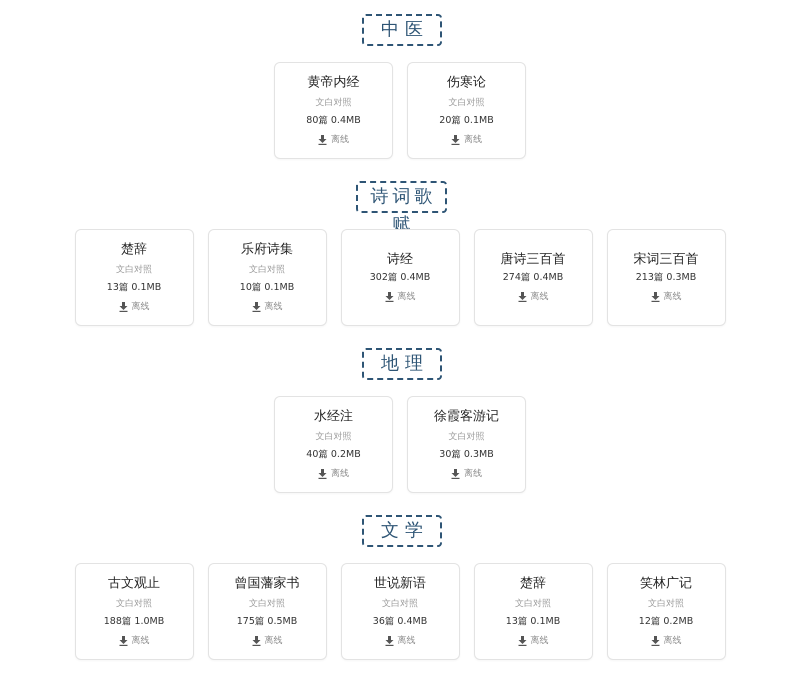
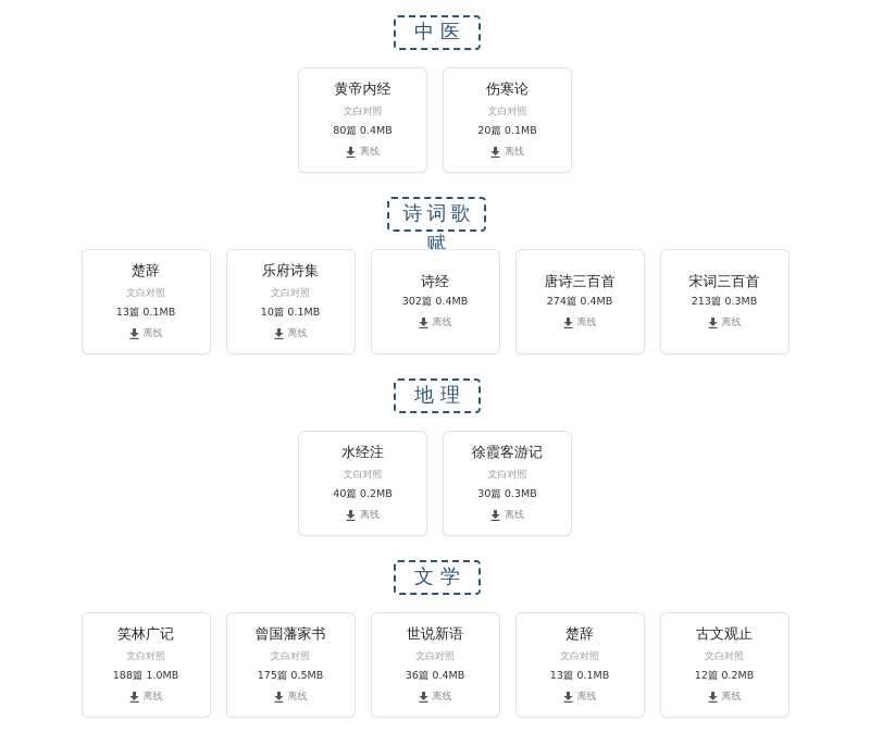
  中医
  黄帝内经
  文白对照
  80篇 0.4MB
  离线
  伤寒论
  文白对照
  20篇 0.1MB
  离线
  诗词歌赋
  楚辞
  文白对照
  13篇 0.1MB
  离线
  乐府诗集
  文白对照
  10篇 0.1MB
  离线
  诗经
  302篇 0.4MB
  离线
  唐诗三百首
  274篇 0.4MB
  离线
  宋词三百首
  213篇 0.3MB
  离线
  地理
  水经注
  文白对照
  40篇 0.2MB
  离线
  徐霞客游记
  文白对照
  30篇 0.3MB
  离线
  文学
- 古文观止
+ 笑林广记
  文白对照
  188篇 1.0MB
  离线
  曾国藩家书
  文白对照
  175篇 0.5MB
  离线
  世说新语
  文白对照
  36篇 0.4MB
  离线
  楚辞
  文白对照
  13篇 0.1MB
  离线
- 笑林广记
+ 古文观止
  文白对照
  12篇 0.2MB
  离线
